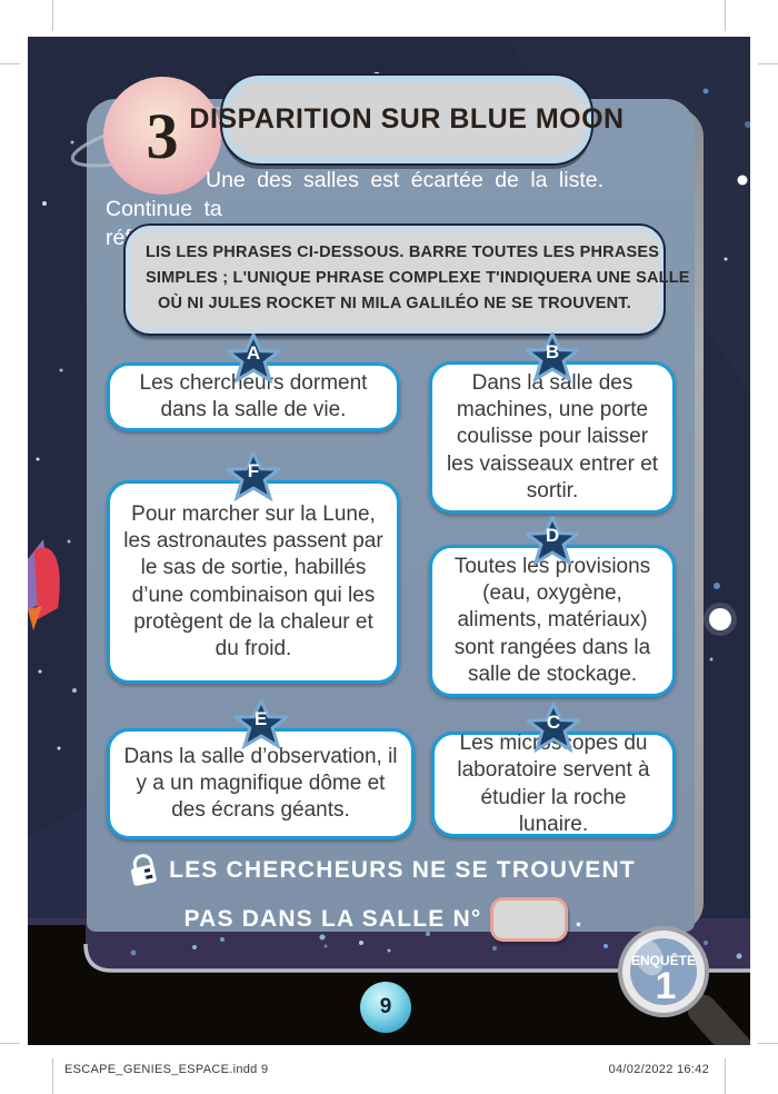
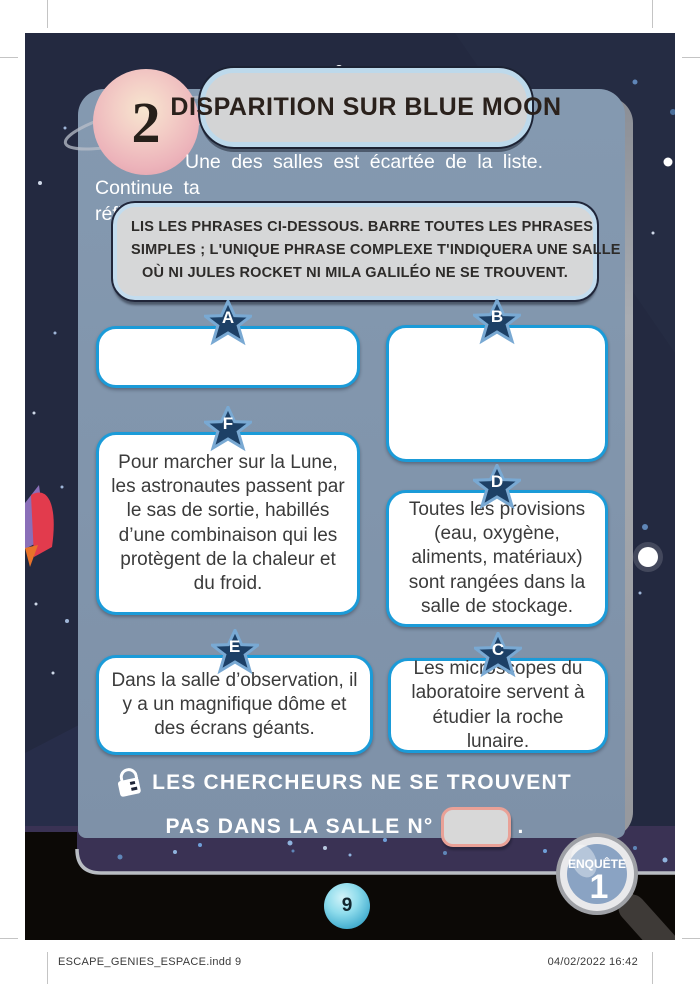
- 3
+ 2
  DISPARITION SUR BLUE MOON
  Une des salles est écartée de la liste. Continue ta
  LIS LES PHRASES CI-DESSOUS. BARRE TOUTES LES PHRASE
  SIMPLES ; L'UNIQUE PHRASE COMPLEXE T'INDIQUERA UNE S
  OÙ NI JULES ROCKET NI MILA GALILÉO NE SE TROUVENT.
  A
- Les chercheurs dorment dans la salle de vie.
  B
- Dans la salle des machines, une porte coulisse pour laisser les vaisseaux entrer et sortir.
  F
  Pour marcher sur la Lune, les astronautes passent par le sas de sortie, habillés d’une combinaison qui les protègent de la chaleur et du froid.
  D
  Toutes les provisions (eau, oxygène, aliments, matériaux) sont rangées dans la salle de stockage.
  E
  Dans la salle d’observation, il y a un magnifique dôme et des écrans géants.
  C
  Les micrsopes du laboratoire servent à étudier la roche lunaire.
  LES CHERCHEURS NE SE TROUVENT
  PAS DANS LA SALLE N°
  .
  9
  ENQUÊTE
  1
  ESCAPE_GENIES_ESPACE.indd 9
  04/02/2022 16:42
